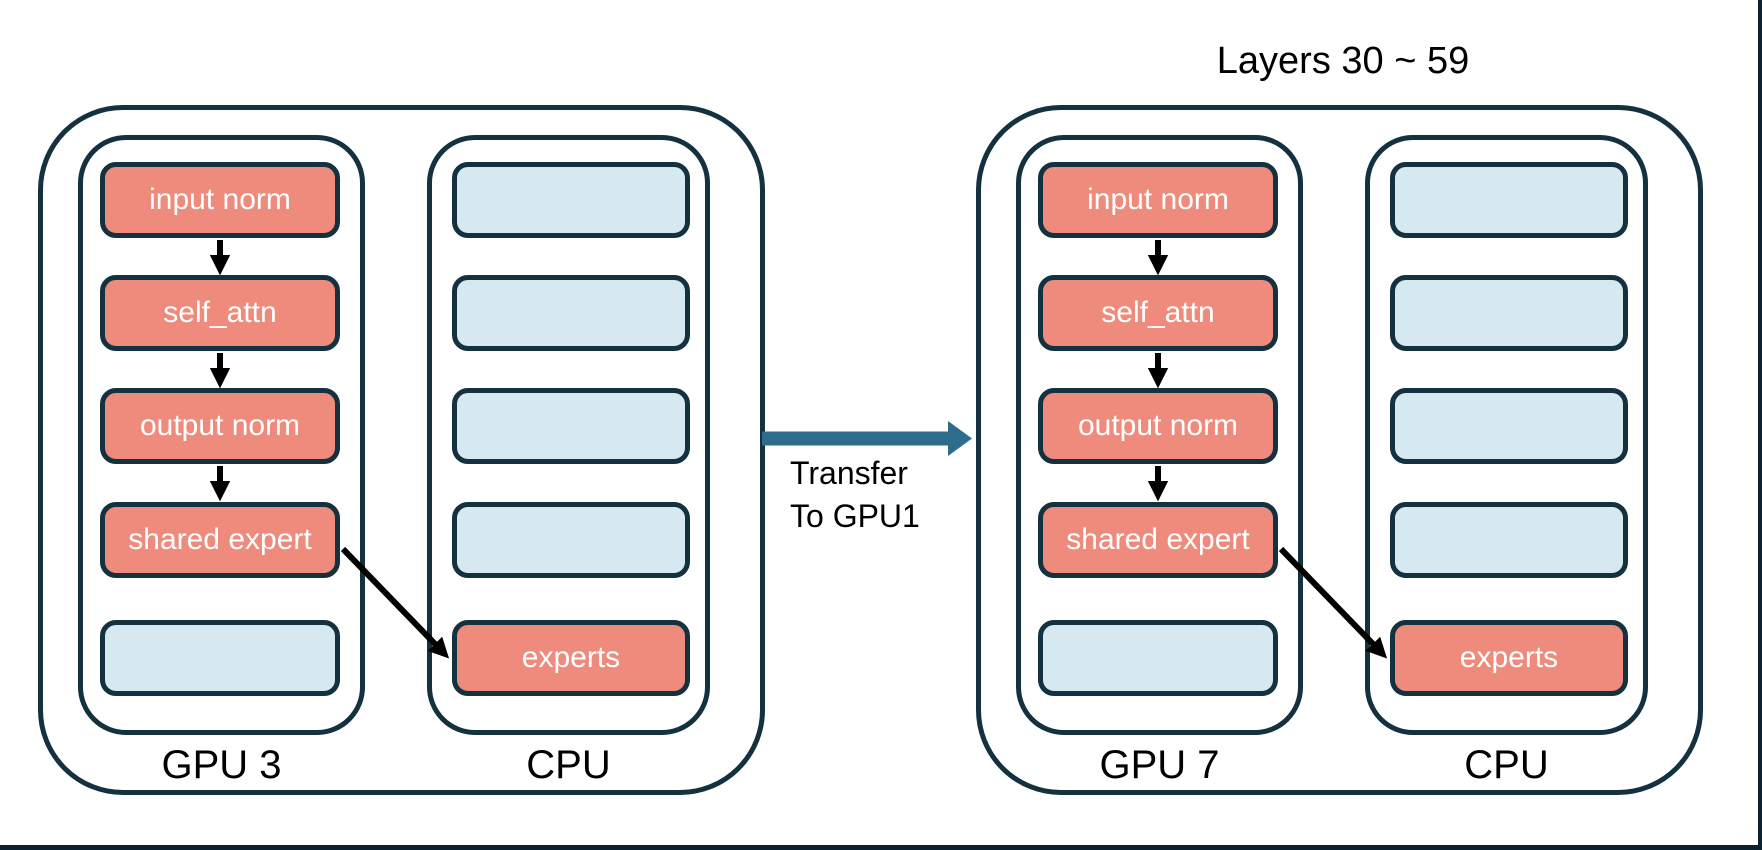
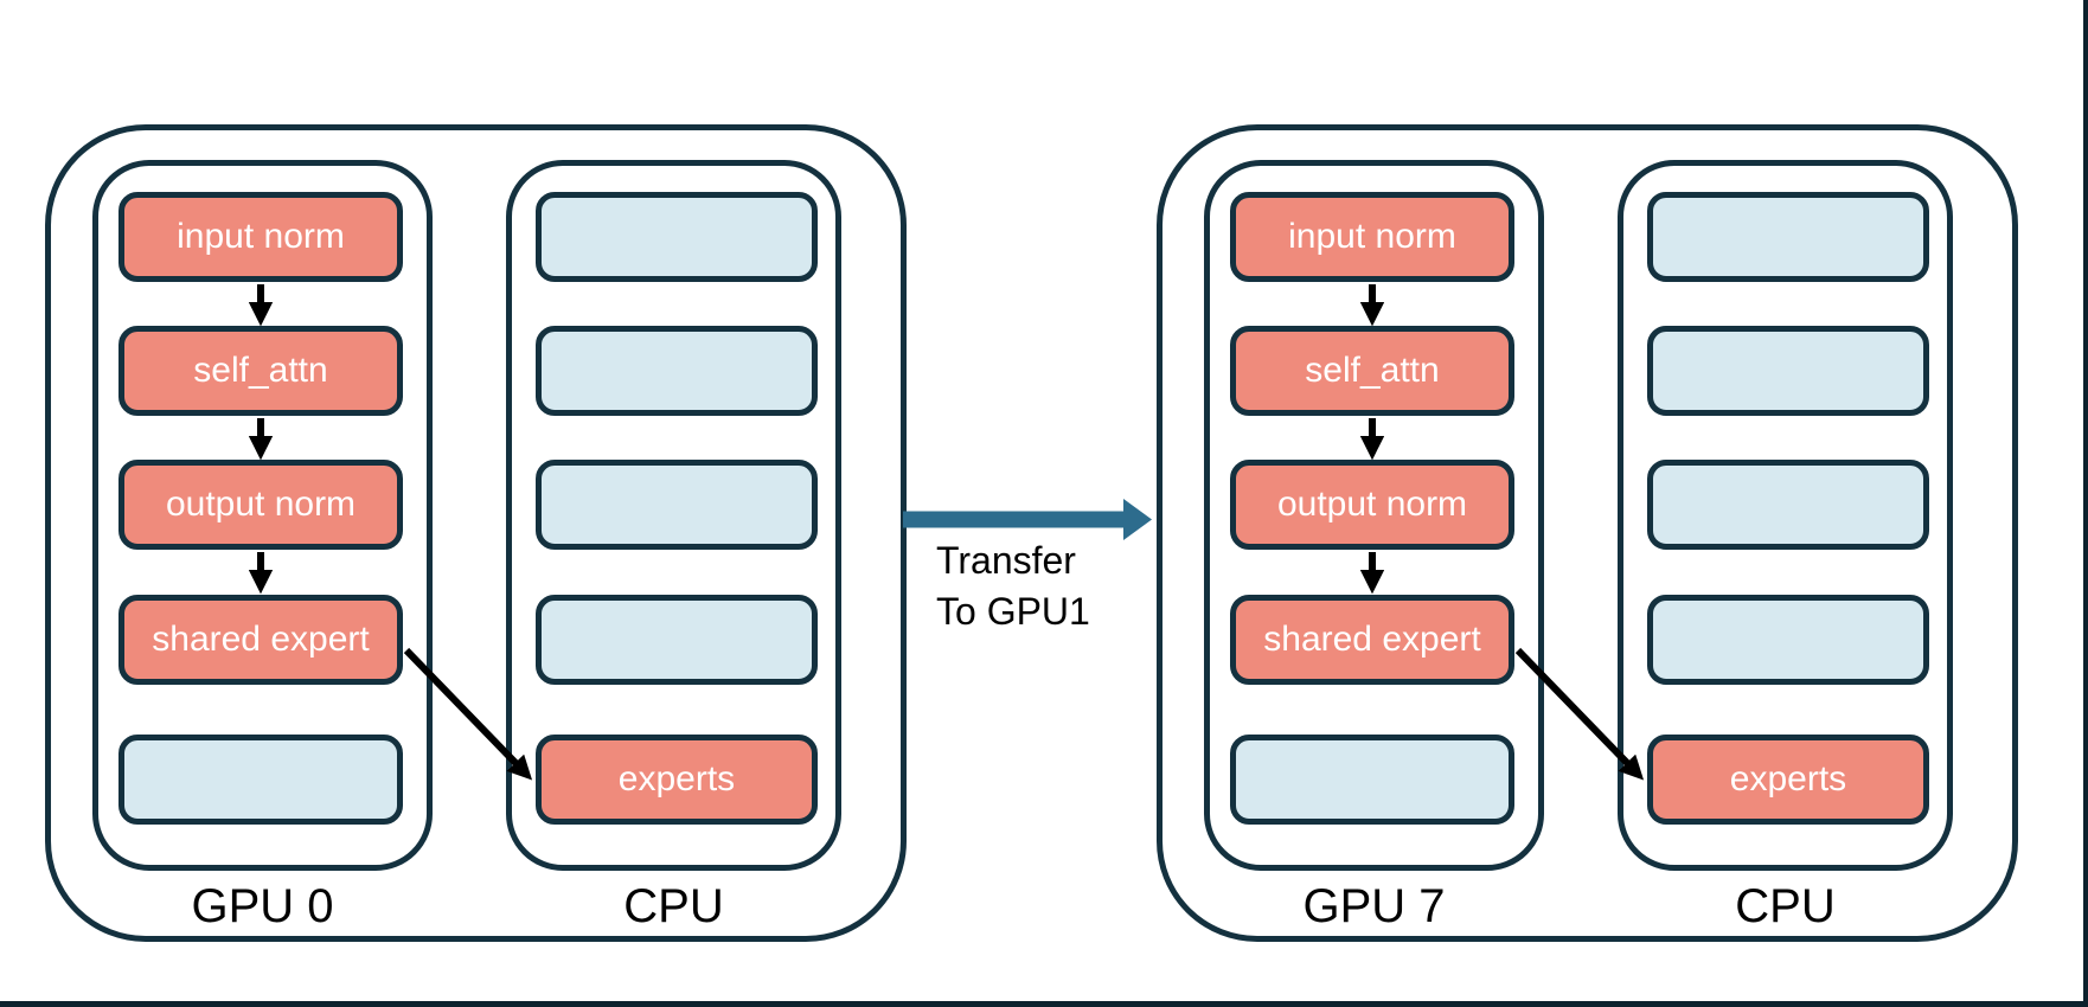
  input norm
  self_attn
  output norm
  shared expert
  experts
- GPU 3
+ GPU 0
  CPU
- Layers 30 ~ 59
  input norm
  self_attn
  output norm
  shared expert
  experts
  GPU 7
  CPU
  Transfer
  To GPU1
